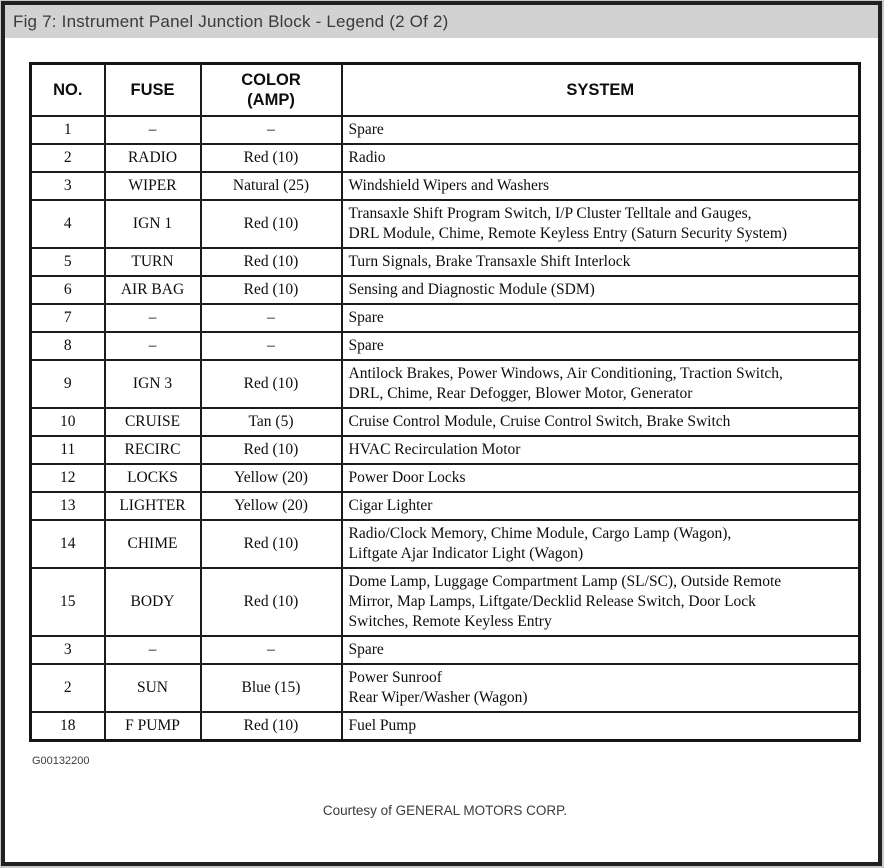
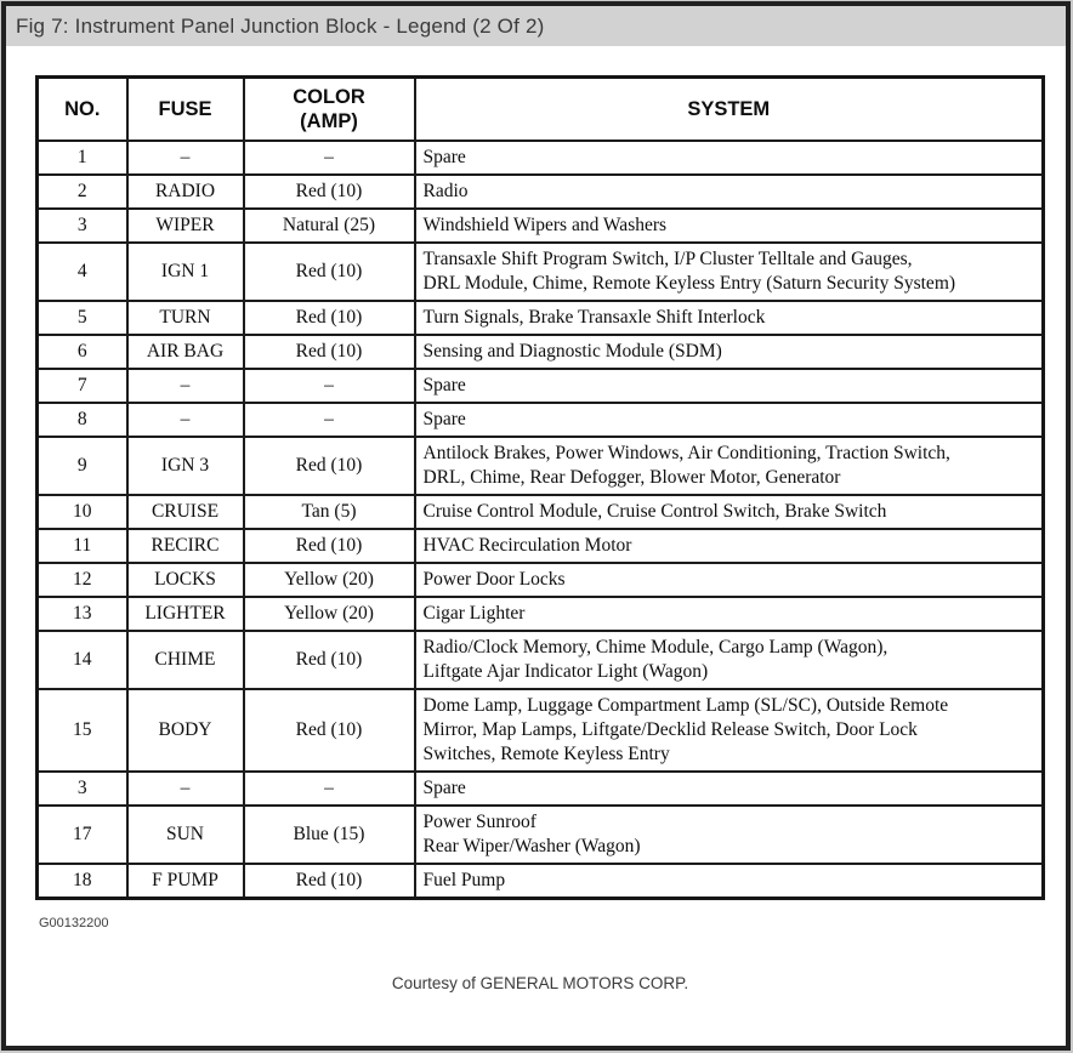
  Fig 7: Instrument Panel Junction Block - Legend (2 Of 2)
  NO.	FUSE	COLOR (AMP)	SYSTEM
  1	–	–	Spare
  2	RADIO	Red (10)	Radio
  3	WIPER	Natural (25)	Windshield Wipers and Washers
  4	IGN 1	Red (10)	Transaxle Shift Program Switch, I/P Cluster Telltale and Gauges, DRL Module, Chime, Remote Keyless Entry (Saturn Security System)
  5	TURN	Red (10)	Turn Signals, Brake Transaxle Shift Interlock
  6	AIR BAG	Red (10)	Sensing and Diagnostic Module (SDM)
  7	–	–	Spare
  8	–	–	Spare
  9	IGN 3	Red (10)	Antilock Brakes, Power Windows, Air Conditioning, Traction Switch, DRL, Chime, Rear Defogger, Blower Motor, Generator
  10	CRUISE	Tan (5)	Cruise Control Module, Cruise Control Switch, Brake Switch
  11	RECIRC	Red (10)	HVAC Recirculation Motor
  12	LOCKS	Yellow (20)	Power Door Locks
  13	LIGHTER	Yellow (20)	Cigar Lighter
  14	CHIME	Red (10)	Radio/Clock Memory, Chime Module, Cargo Lamp (Wagon), Liftgate Ajar Indicator Light (Wagon)
  15	BODY	Red (10)	Dome Lamp, Luggage Compartment Lamp (SL/SC), Outside Remote Mirror, Map Lamps, Liftgate/Decklid Release Switch, Door Lock Switches, Remote Keyless Entry
  3	–	–	Spare
- 2	SUN	Blue (15)	Power Sunroof Rear Wiper/Washer (Wagon)
+ 17	SUN	Blue (15)	Power Sunroof Rear Wiper/Washer (Wagon)
  18	F PUMP	Red (10)	Fuel Pump
  G00132200
  Courtesy of GENERAL MOTORS CORP.
